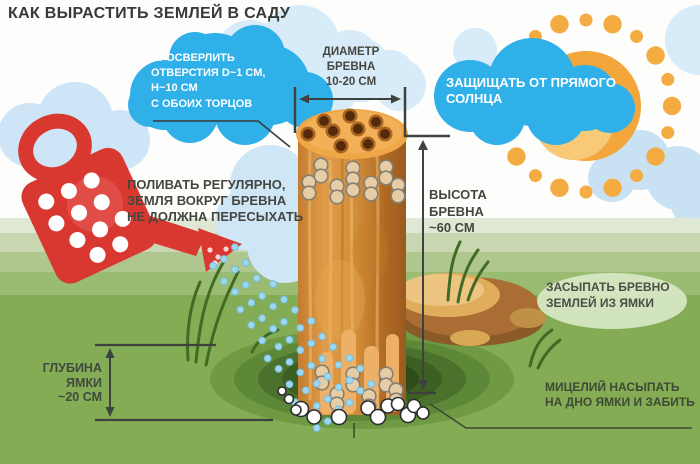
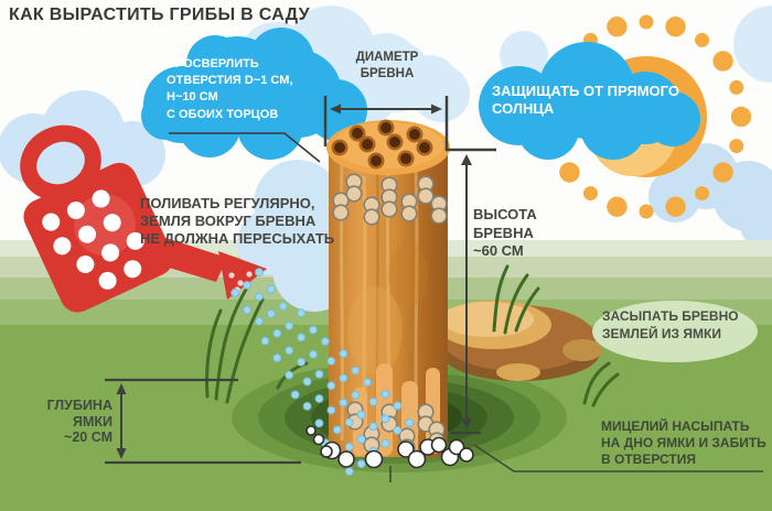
- КАК ВЫРАСТИТЬ ЗЕМЛЕЙ В САДУ
+ КАК ВЫРАСТИТЬ ГРИБЫ В САДУ
  ПРОСВЕРЛИТЬ
  ОТВЕРСТИЯ D~1 СМ,
  H~10 СМ
  С ОБОИХ ТОРЦОВ
  ДИАМЕТР
  БРЕВНА
- 10-20 СМ
  ЗАЩИЩАТЬ ОТ ПРЯМОГО
  СОЛНЦА
  ПОЛИВАТЬ РЕГУЛЯРНО,
  ЗЕМЛЯ ВОКРУГ БРЕВНА
  НЕ ДОЛЖНА ПЕРЕСЫХАТЬ
  ВЫСОТА
  БРЕВНА
  ~60 СМ
  ГЛУБИНА
  ЯМКИ
  ~20 СМ
  ЗАСЫПАТЬ БРЕВНО
  ЗЕМЛЕЙ ИЗ ЯМКИ
  МИЦЕЛИЙ НАСЫПАТЬ
  НА ДНО ЯМКИ И ЗАБИТЬ
+ В ОТВЕРСТИЯ
